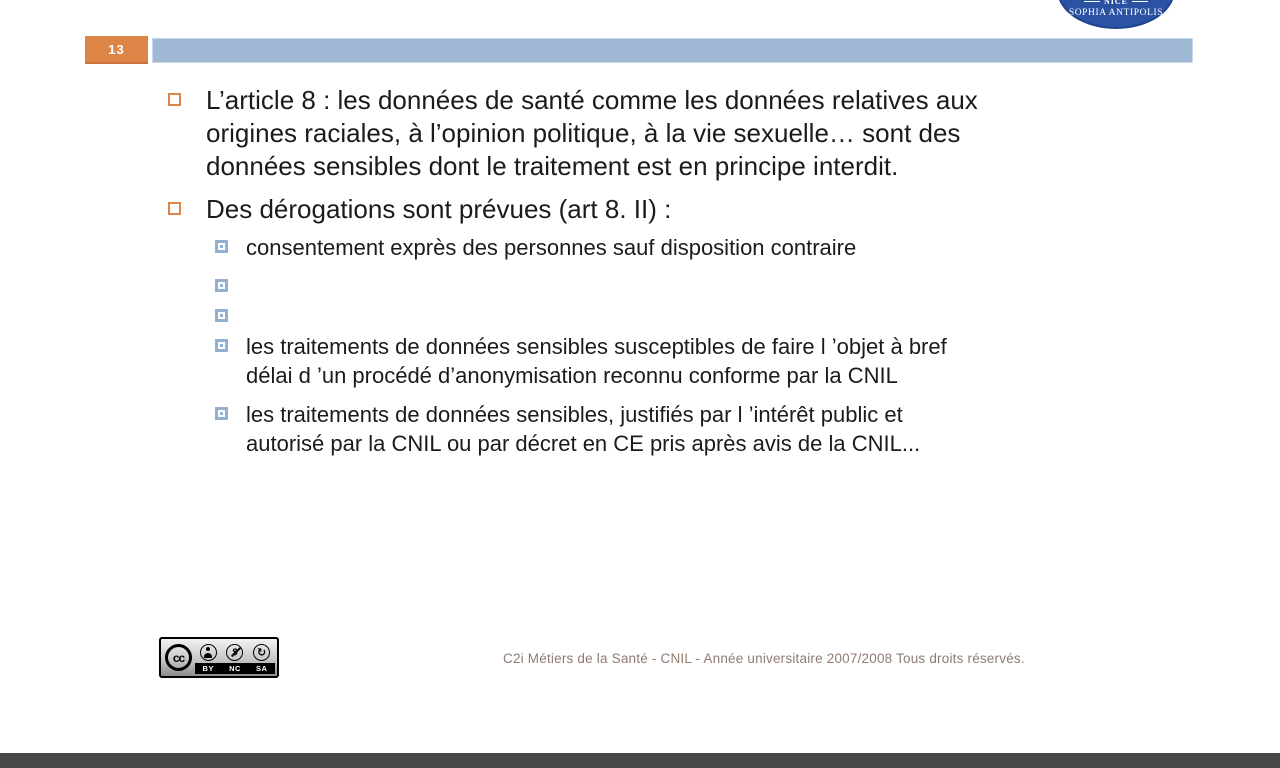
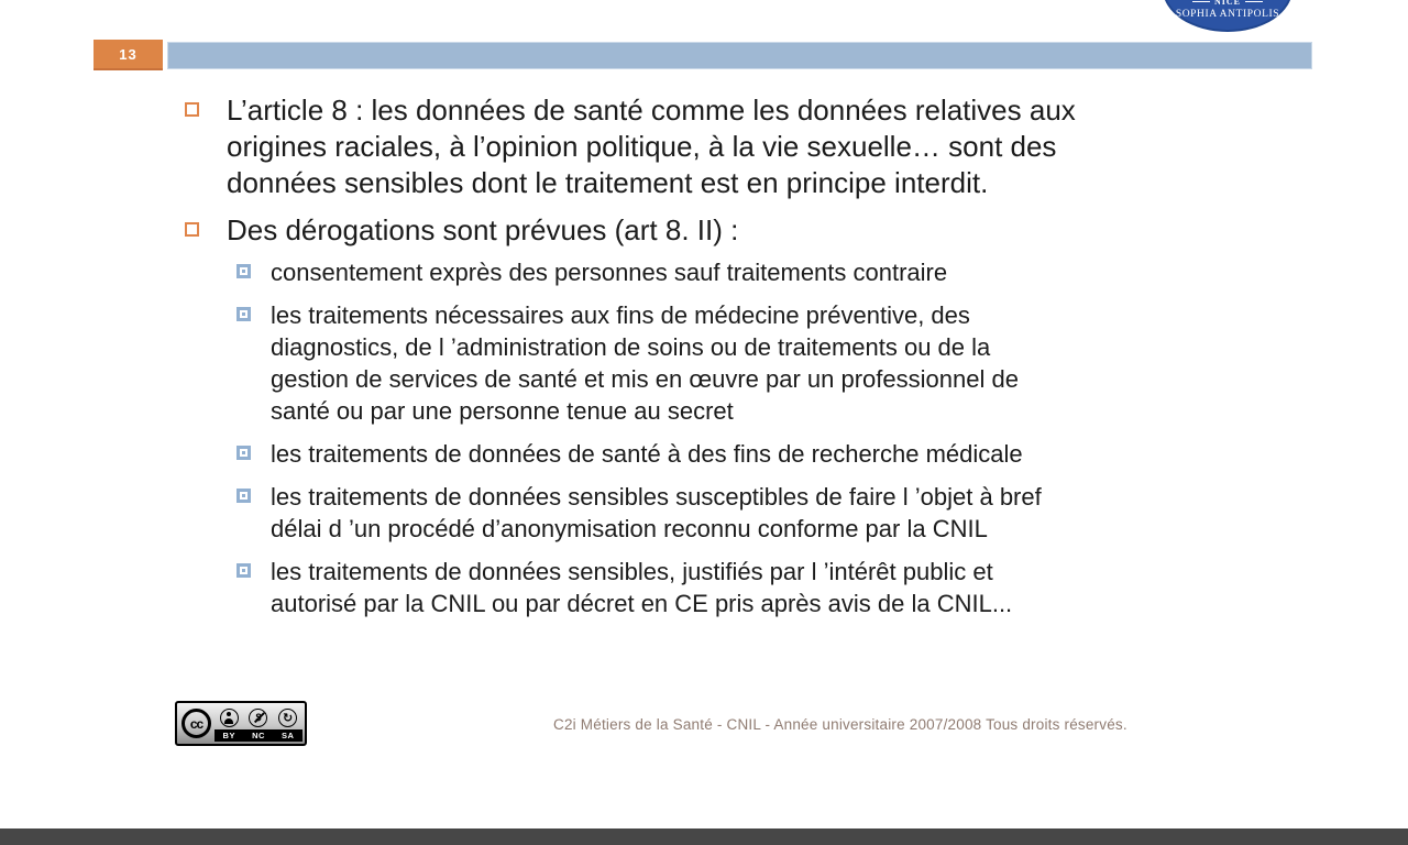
  13
  NICE
  SOPHIA ANTIPOLIS
  L’article 8 : les données de santé comme les données relatives aux
  origines raciales, à l’opinion politique, à la vie sexuelle… sont des
  données sensibles dont le traitement est en principe interdit.
  Des dérogations sont prévues (art 8. II) :
- consentement exprès des personnes sauf disposition contraire
+ consentement exprès des personnes sauf traitements contraire
+ les traitements nécessaires aux fins de médecine préventive, des
+ diagnostics, de l ’administration de soins ou de traitements ou de la
+ gestion de services de santé et mis en œuvre par un professionnel de
+ santé ou par une personne tenue au secret
+ les traitements de données de santé à des fins de recherche médicale
  les traitements de données sensibles susceptibles de faire l ’objet à bref
  délai d ’un procédé d’anonymisation reconnu conforme par la CNIL
  les traitements de données sensibles, justifiés par l ’intérêt public et
  autorisé par la CNIL ou par décret en CE pris après avis de la CNIL...
  cc
  $
  ↻
  BY
  NC
  SA
  C2i Métiers de la Santé - CNIL - Année universitaire 2007/2008 Tous droits réservés.
